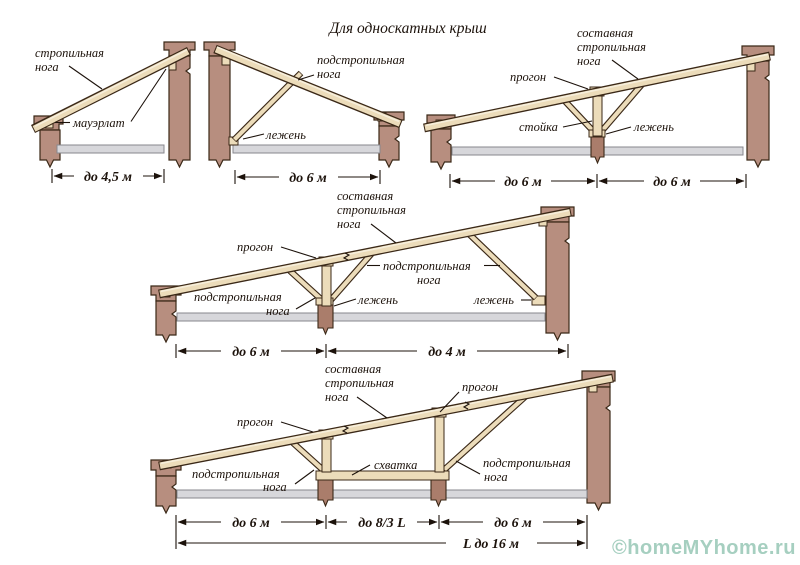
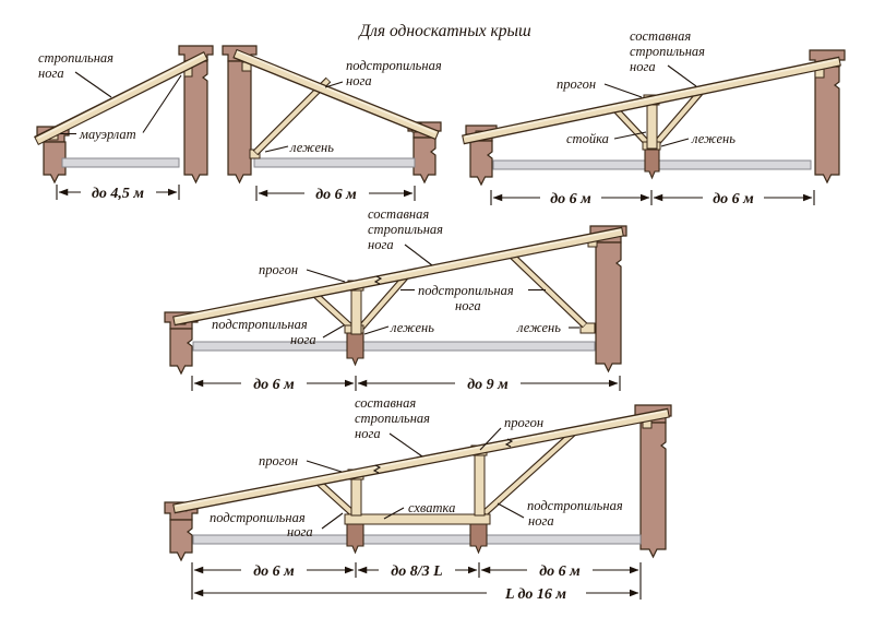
  Для односкатных крыш
  стропильная
  нога
  мауэрлат
  до 4,5 м
  подстропильная
  нога
  лежень
  до 6 м
  составная
  стропильная
  нога
  прогон
  стойка
  лежень
  до 6 м
  до 6 м
  составная
  стропильная
  нога
  прогон
  подстропильная
  нога
  подстропильная
  нога
  лежень
  лежень
  до 6 м
- до 4 м
+ до 9 м
  составная
  стропильная
  нога
  прогон
  прогон
  подстропильная
  нога
  схватка
  подстропильная
  нога
  до 6 м
  до 8/3 L
  до 6 м
  L до 16 м
- ©homeMYhome.ru
